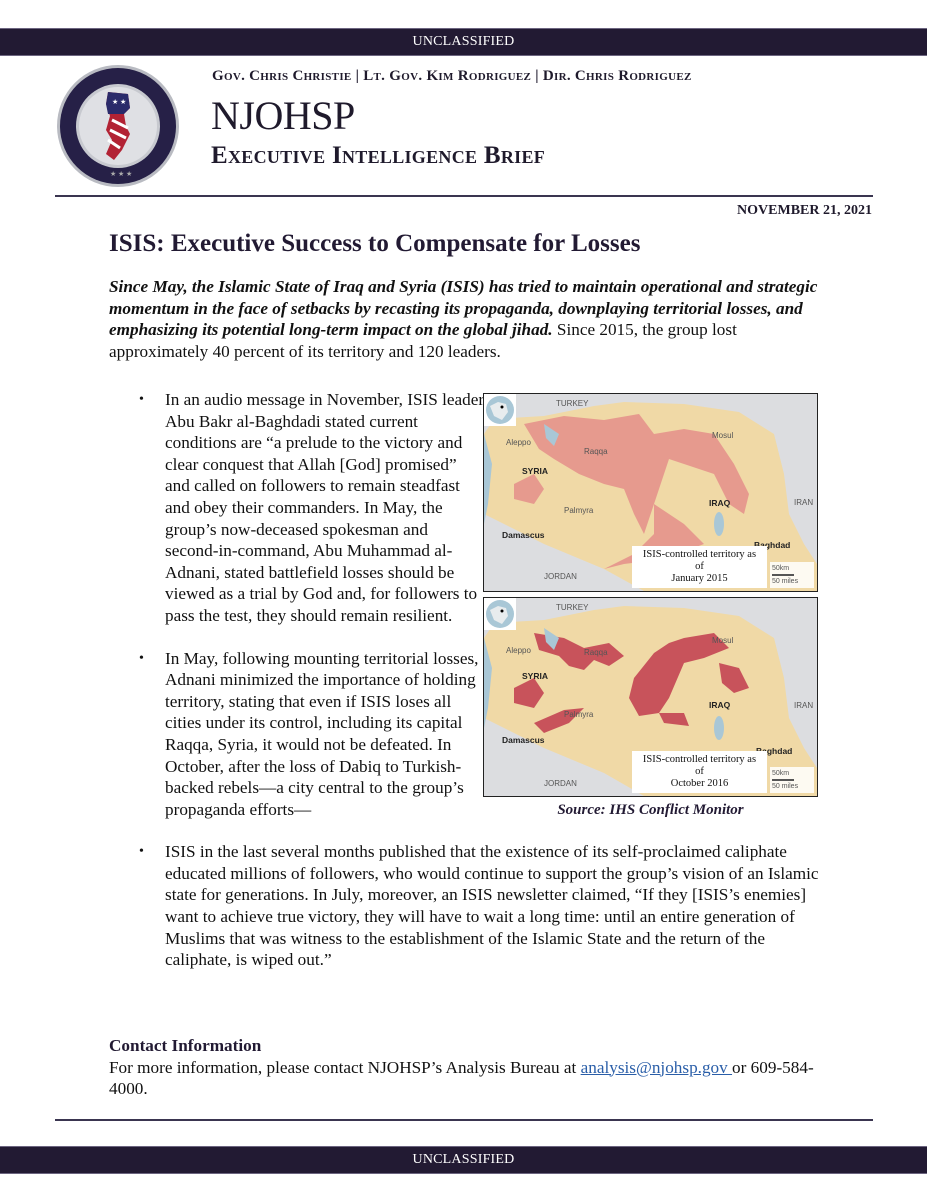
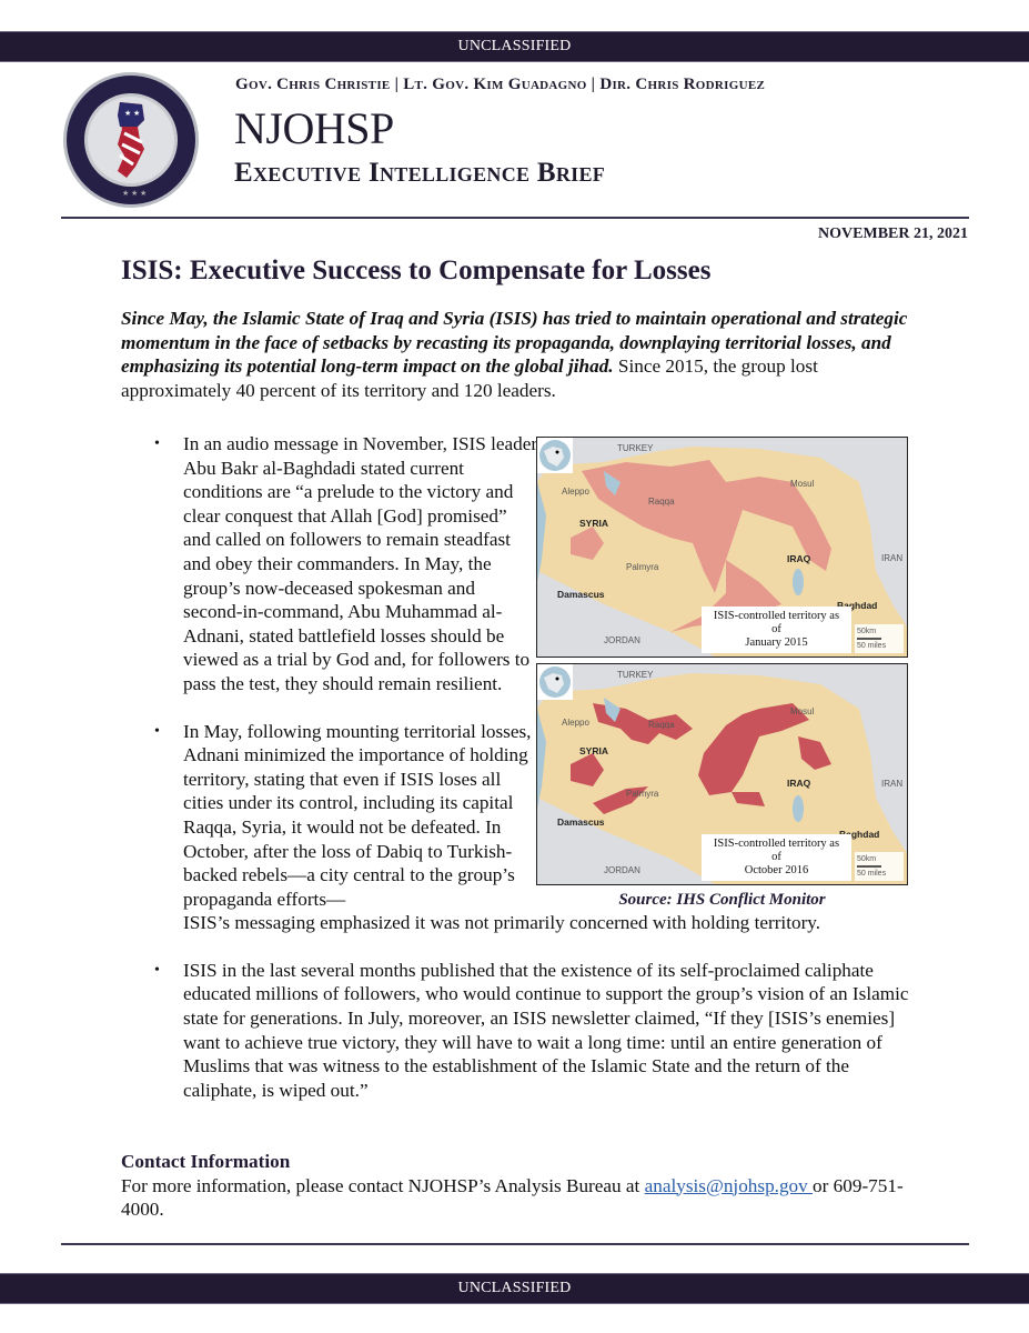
  UNCLASSIFIED
  ★ ★
  ★ ★ ★
- Gov. Chris Christie | Lt. Gov. Kim Rodriguez | Dir. Chris Rodriguez
+ Gov. Chris Christie | Lt. Gov. Kim Guadagno | Dir. Chris Rodriguez
  NJOHSP
  Executive Intelligence Brief
  NOVEMBER 21, 2021
  ISIS: Executive Success to Compensate for Losses
  Since May, the Islamic State of Iraq and Syria (ISIS) has tried to maintain operational and strategic momentum in the face of setbacks by recasting its propaganda, downplaying territorial losses, and emphasizing its potential long-term impact on the global jihad. Since 2015, the group lost approximately 40 percent of its territory and 120 leaders.
  •
  In an audio message in November, ISIS leader Abu Bakr al-Baghdadi stated current conditions are “a prelude to the victory and clear conquest that Allah [God] promised” and called on followers to remain steadfast and obey their commanders. In May, the group’s now-deceased spokesman and second-in-command, Abu Muhammad al-Adnani, stated battlefield losses should be viewed as a trial by God and, for followers to pass the test, they should remain resilient.
  •
  In May, following mounting territorial losses, Adnani minimized the importance of holding territory, stating that even if ISIS loses all cities under its control, including its capital Raqqa, Syria, it would not be defeated. In October, after the loss of Dabiq to Turkish-backed rebels—a city central to the group’s propaganda efforts—
+ ISIS’s messaging emphasized it was not primarily concerned with holding territory.
  •
  ISIS in the last several months published that the existence of its self-proclaimed caliphate educated millions of followers, who would continue to support the group’s vision of an Islamic state for generations. In July, moreover, an ISIS newsletter claimed, “If they [ISIS’s enemies] want to achieve true victory, they will have to wait a long time: until an entire generation of Muslims that was witness to the establishment of the Islamic State and the return of the caliphate, is wiped out.”
  TURKEY
  Aleppo
  Raqqa
  Mosul
  SYRIA
  Palmyra
  IRAQ
  IRAN
  Damascus
  Baghdad
  JORDAN
  ISIS-controlled territory as of
  January 2015
  TURKEY
  Aleppo
  Raqqa
  Mosul
  SYRIA
  Palmyra
  IRAQ
  IRAN
  Damascus
  ghdad
  JORDAN
  ISIS-controlled territory as of
  October 2016
  Source: IHS Conflict Monitor
  Contact Information
- For more information, please contact NJOHSP’s Analysis Bureau at analysis@njohsp.gov or 609-584-4000.
+ For more information, please contact NJOHSP’s Analysis Bureau at analysis@njohsp.gov or 609-751-4000.
  UNCLASSIFIED
